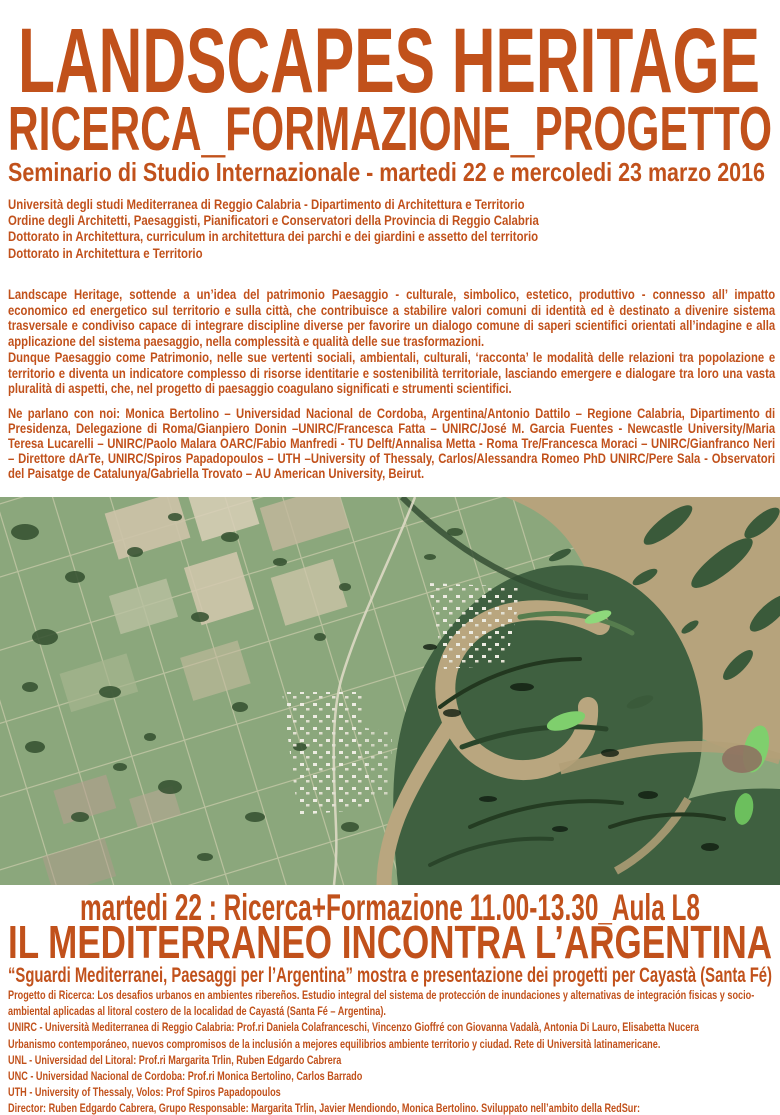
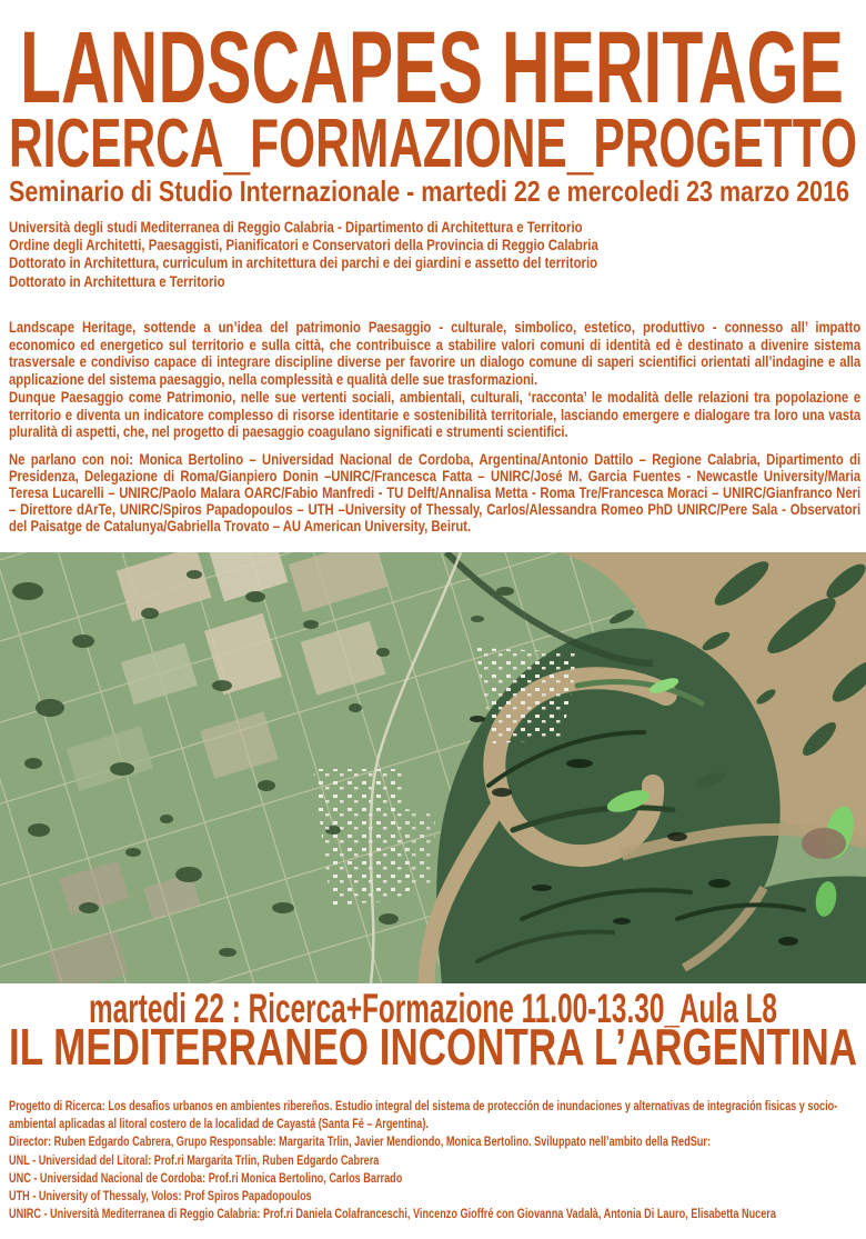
  LANDSCAPES HERITAGE
  RICERCA_FORMAZIONE_PROGETTO
  Università degli studi Mediterranea di Reggio Calabria - Dipartimento di Architettura e Territorio
  Ordine degli Architetti, Paesaggisti, Pianificatori e Conservatori della Provincia di Reggio Calabria
  Dottorato in Architettura, curriculum in architettura dei parchi e dei giardini e assetto del territorio
  Dottorato in Architettura e Territorio
  Landscape Heritage, sottende a un’idea del patrimonio Paesaggio - culturale, simbolico, estetico, produttivo - connesso all’ impatto economico ed energetico sul territorio e sulla città, che contribuisce a stabilire valori comuni di identità ed è destinato a divenire sistema trasversale e condiviso capace di integrare discipline diverse per favorire un dialogo comune di saperi scientifici orientati all’indagine e alla applicazione del sistema paesaggio, nella complessità e qualità delle sue trasformazioni.
  Dunque Paesaggio come Patrimonio, nelle sue vertenti sociali, ambientali, culturali, ‘racconta’ le modalità delle relazioni tra popolazione e territorio e diventa un indicatore complesso di risorse identitarie e sostenibilità territoriale, lasciando emergere e dialogare tra loro una vasta pluralità di aspetti, che, nel progetto di paesaggio coagulano significati e strumenti scientifici.
  Ne parlano con noi: Monica Bertolino – Universidad Nacional de Cordoba, Argentina/Antonio Dattilo – Regione Calabria, Dipartimento di Presidenza, Delegazione di Roma/Gianpiero Donin –UNIRC/Francesca Fatta – UNIRC/José M. Garcia Fuentes - Newcastle University/Maria Teresa Lucarelli – UNIRC/Paolo Malara OARC/Fabio Manfredi - TU Delft/Annalisa Metta - Roma Tre/Francesca Moraci – UNIRC/Gianfranco Neri – Direttore dArTe, UNIRC/Spiros Papadopoulos – UTH –University of Thessaly, Carlos/Alessandra Romeo PhD UNIRC/Pere Sala - Observatori del Paisatge de Catalunya/Gabriella Trovato – AU American University, Beirut.
  martedi 22 : Ricerca+Formazione 11.00-13.30_Aula L8
  IL MEDITERRANEO INCONTRA L’ARGENTINA
- “Sguardi Mediterranei, Paesaggi per l’Argentina” mostra e presentazione dei progetti per Cayastà (Santa Fé)
  Progetto di Ricerca: Los desafios urbanos en ambientes ribereños. Estudio integral del sistema de protección de inundaciones y alternativas de integración fisicas y socio-ambiental aplicadas al litoral costero de la localidad de Cayastá (Santa Fé – Argentina).
- UNIRC - Università Mediterranea di Reggio Calabria: Prof.ri Daniela Colafranceschi, Vincenzo Gioffré con Giovanna Vadalà, Antonia Di Lauro, Elisabetta Nucera
+ Director: Ruben Edgardo Cabrera, Grupo Responsable: Margarita Trlin, Javier Mendiondo, Monica Bertolino. Sviluppato nell’ambito della RedSur:
- Urbanismo contemporáneo, nuevos compromisos de la inclusión a mejores equilibrios ambiente territorio y ciudad. Rete di Università latinamericane.
  UNL - Universidad del Litoral: Prof.ri Margarita Trlin, Ruben Edgardo Cabrera
  UNC - Universidad Nacional de Cordoba: Prof.ri Monica Bertolino, Carlos Barrado
  UTH - University of Thessaly, Volos: Prof Spiros Papadopoulos
- Director: Ruben Edgardo Cabrera, Grupo Responsable: Margarita Trlin, Javier Mendiondo, Monica Bertolino. Sviluppato nell’ambito della RedSur:
+ UNIRC - Università Mediterranea di Reggio Calabria: Prof.ri Daniela Colafranceschi, Vincenzo Gioffré con Giovanna Vadalà, Antonia Di Lauro, Elisabetta Nucera
